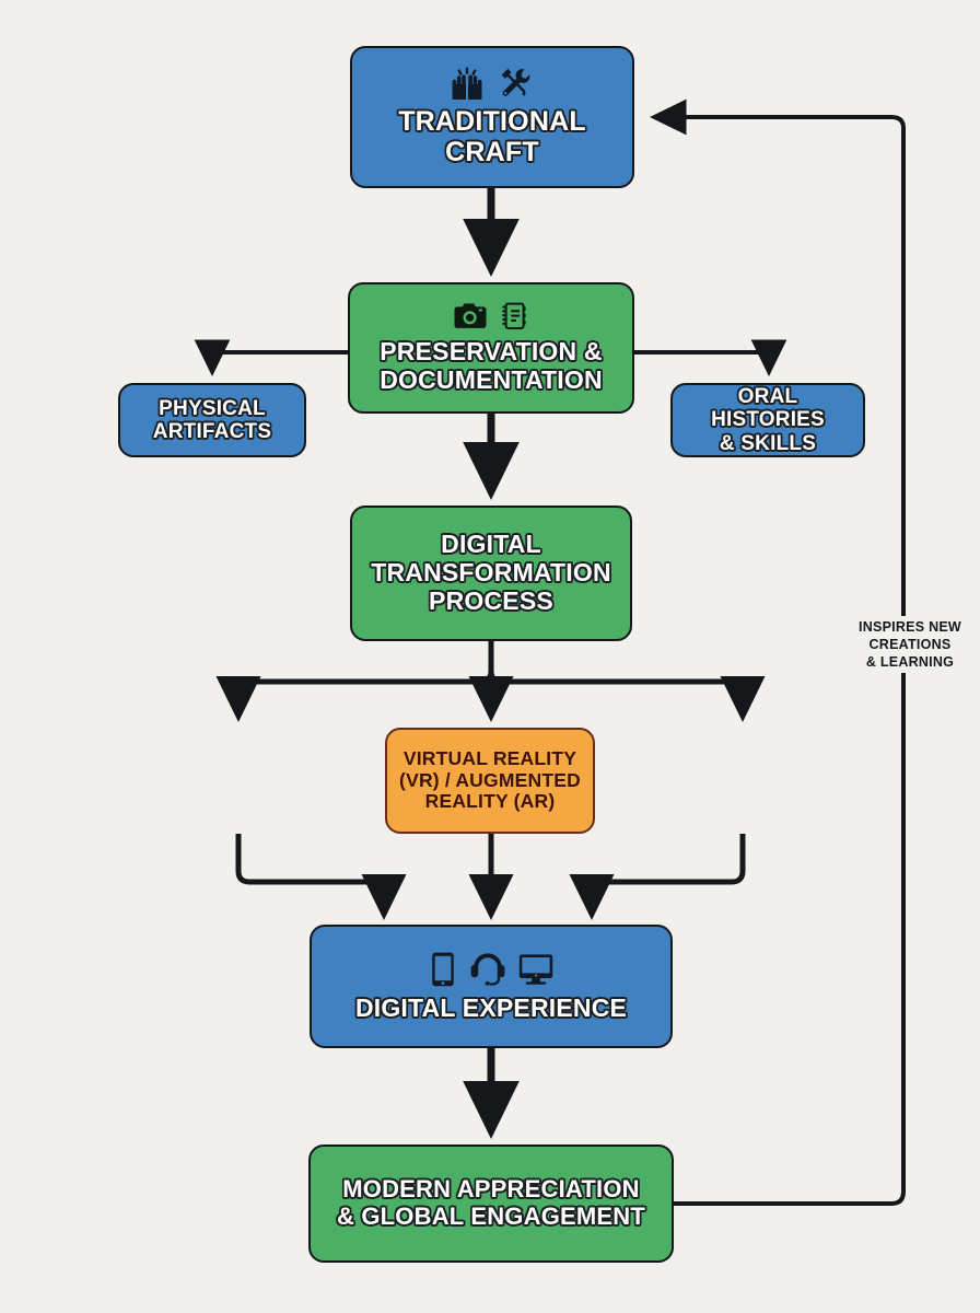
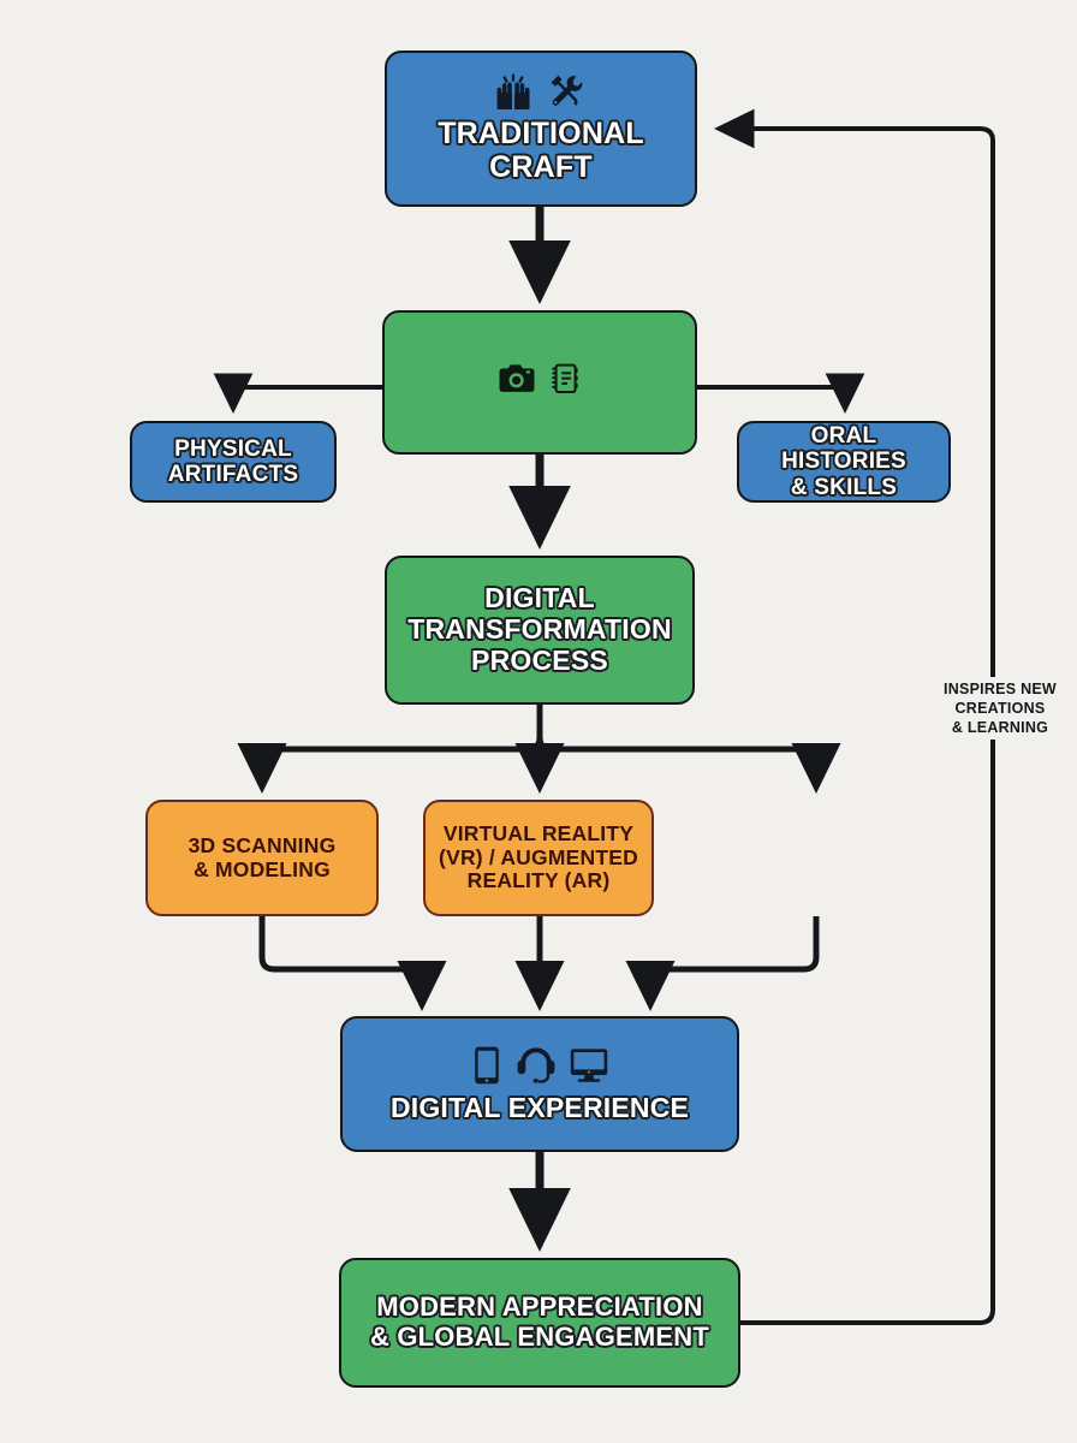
  TRADITIONAL
  CRAFT
- PRESERVATION &
- DOCUMENTATION
  PHYSICAL
  ARTIFACTS
  ORAL HISTORIES
  & SKILLS
  DIGITAL
  TRANSFORMATION
  PROCESS
+ 3D SCANNING
+ & MODELING
  VIRTUAL REALITY
  (VR) / AUGMENTED
  REALITY (AR)
  DIGITAL EXPERIENCE
  MODERN APPRECIATION
  & GLOBAL ENGAGEMENT
  INSPIRES NEW
  CREATIONS
  & LEARNING
